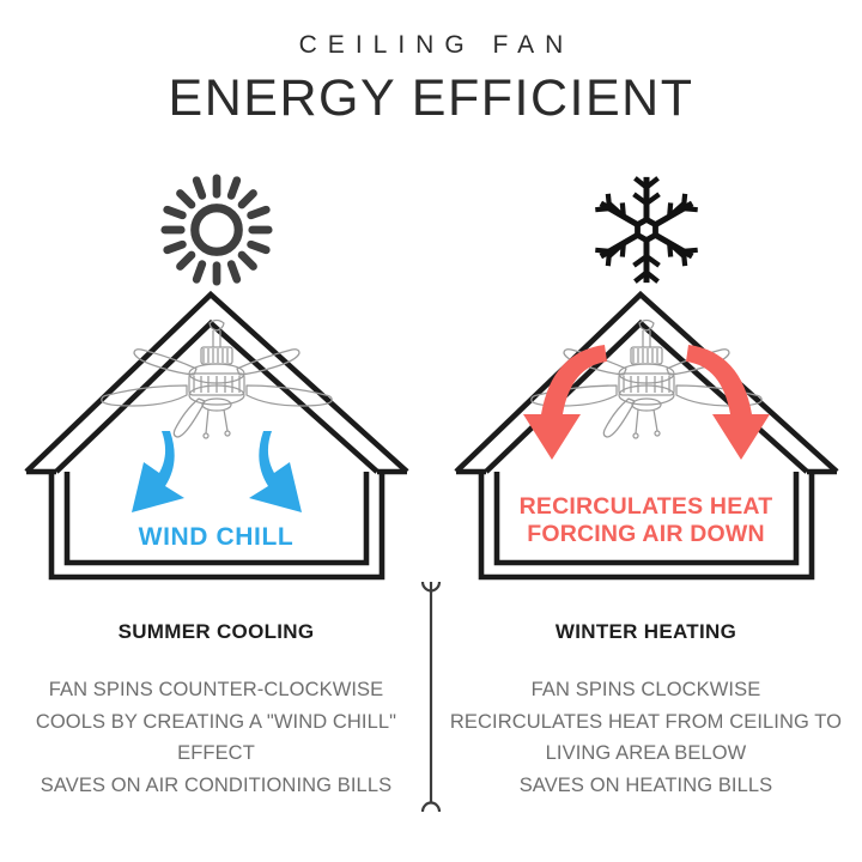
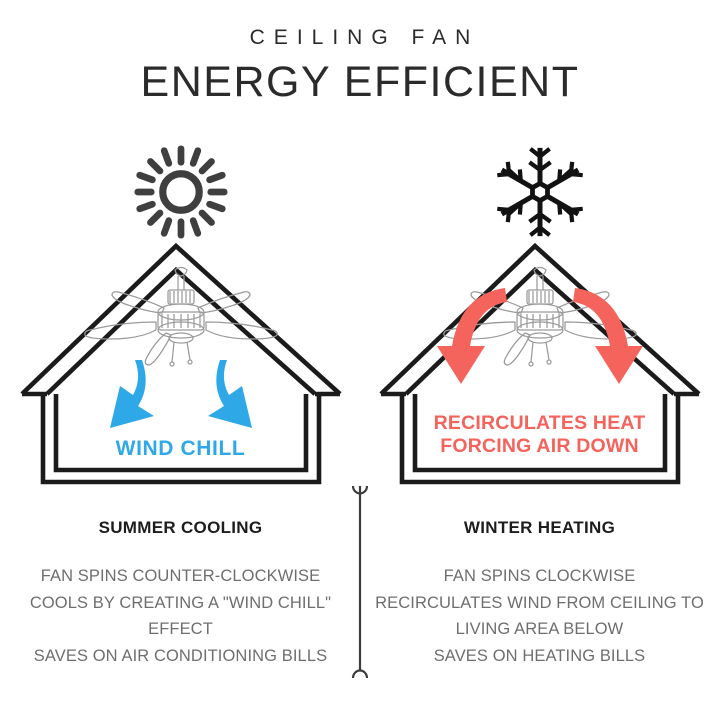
  CEILING FAN
  ENERGY EFFICIENT
  WIND CHILL
  SUMMER COOLING
  FAN SPINS COUNTER-CLOCKWISE
  COOLS BY CREATING A "WIND CHILL"
  EFFECT
  SAVES ON AIR CONDITIONING BILLS
  RECIRCULATES HEAT
  FORCING AIR DOWN
  WINTER HEATING
  FAN SPINS CLOCKWISE
- RECIRCULATES HEAT FROM CEILING TO
+ RECIRCULATES WIND FROM CEILING TO
  LIVING AREA BELOW
  SAVES ON HEATING BILLS
